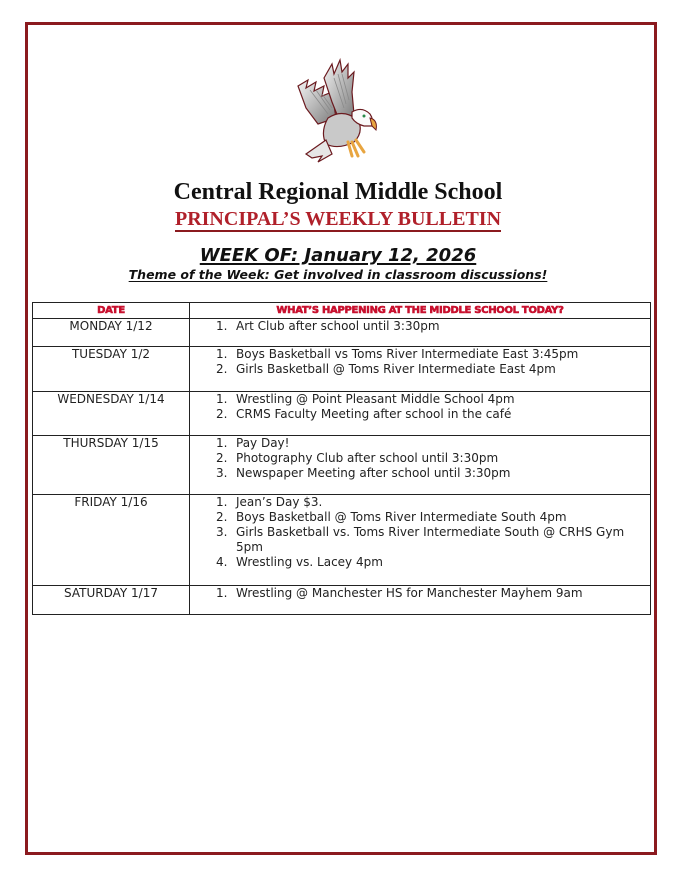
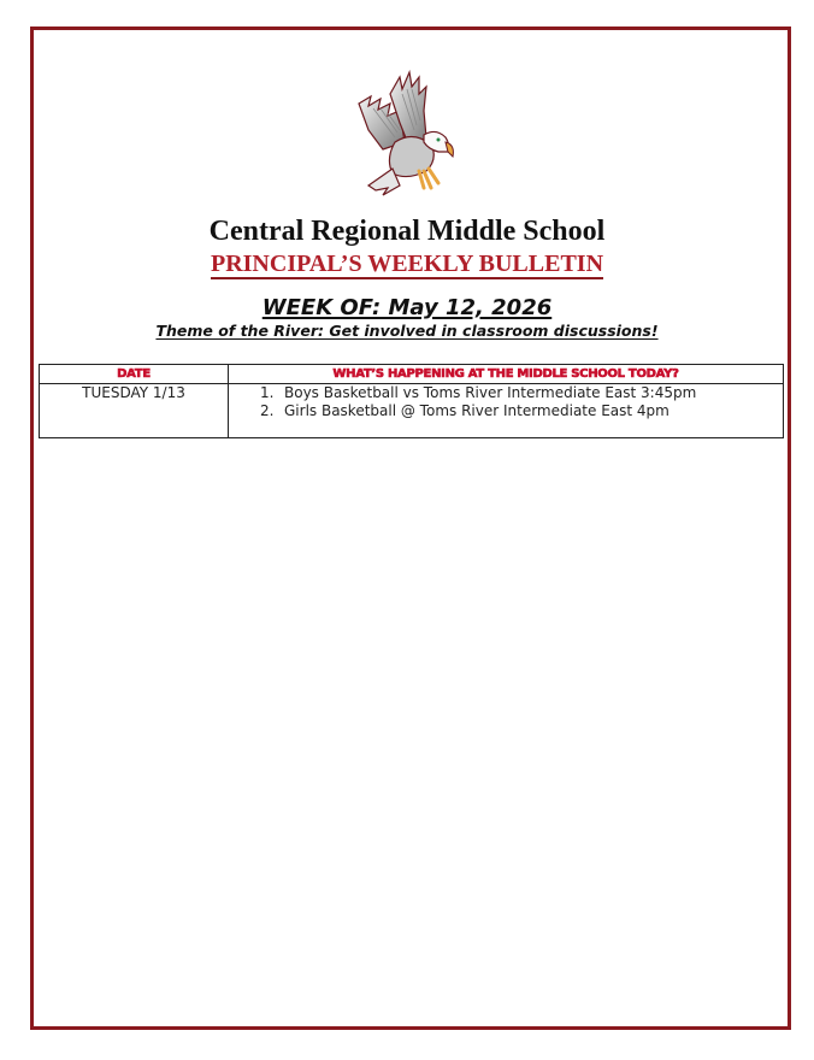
  Central Regional Middle School
  PRINCIPAL’S WEEKLY BULLETIN
- WEEK OF: January 12, 2026
+ WEEK OF: May 12, 2026
- Theme of the Week: Get involved in classroom discussions!
+ Theme of the River: Get involved in classroom discussions!
  DATE	WHAT’S HAPPENING AT THE MIDDLE SCHOOL TODAY?
- MONDAY 1/12	1. Art Club after school until 3:30pm
- TUESDAY 1/2	1. Boys Basketball vs Toms River Intermediate East 3:45pm 2. Girls Basketball @ Toms River Intermediate East 4pm
+ TUESDAY 1/13	1. Boys Basketball vs Toms River Intermediate East 3:45pm 2. Girls Basketball @ Toms River Intermediate East 4pm
- WEDNESDAY 1/14	1. Wrestling @ Point Pleasant Middle School 4pm 2. CRMS Faculty Meeting after school in the café
- THURSDAY 1/15	1. Pay Day! 2. Photography Club after school until 3:30pm 3. Newspaper Meeting after school until 3:30pm
- FRIDAY 1/16	1. Jean’s Day $3. 2. Boys Basketball @ Toms River Intermediate South 4pm 3. Girls Basketball vs. Toms River Intermediate South @ CRHS Gym 5pm 4. Wrestling vs. Lacey 4pm
- SATURDAY 1/17	1. Wrestling @ Manchester HS for Manchester Mayhem 9am
